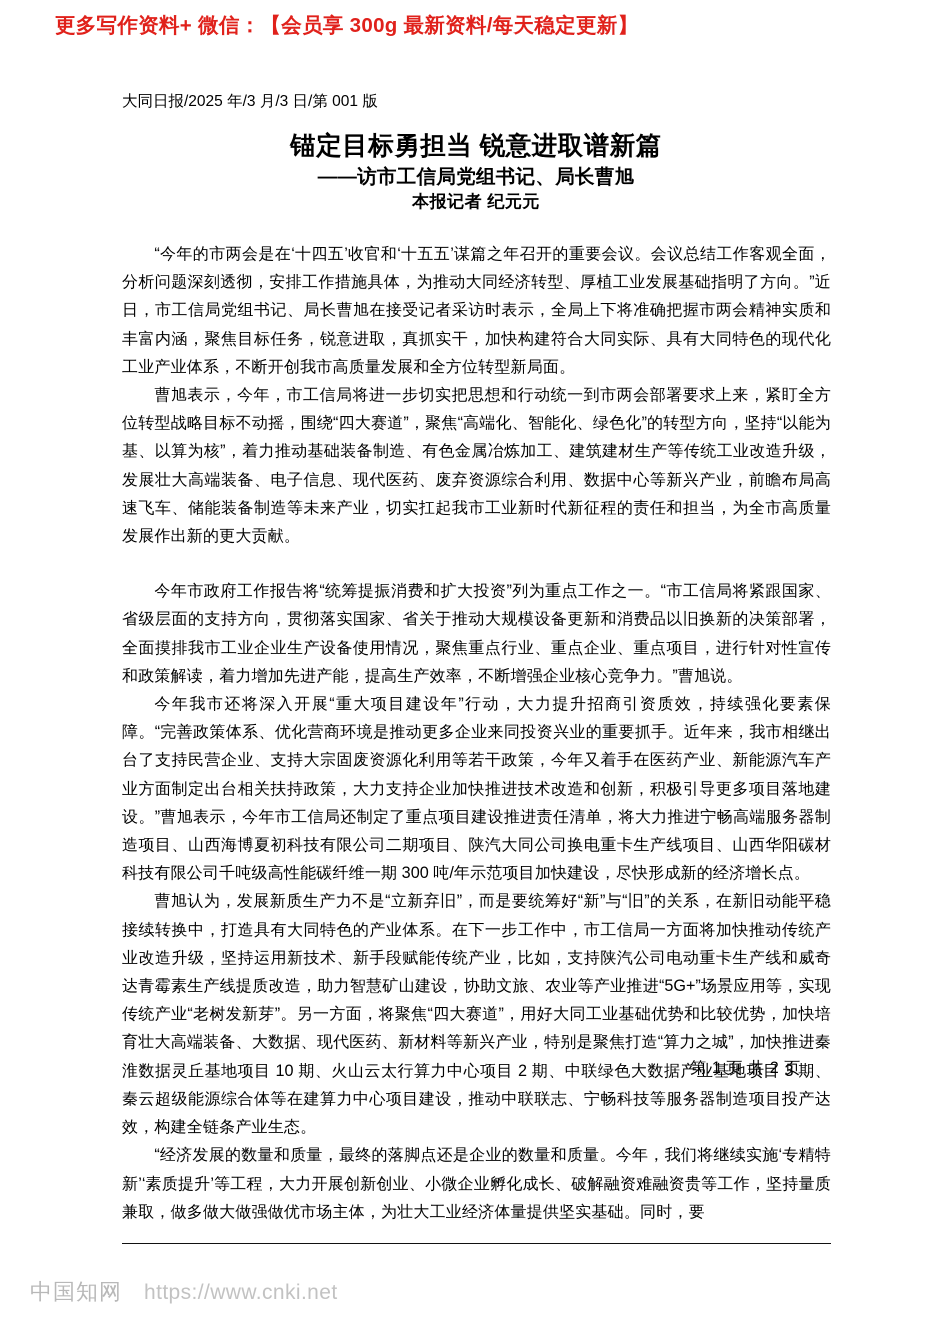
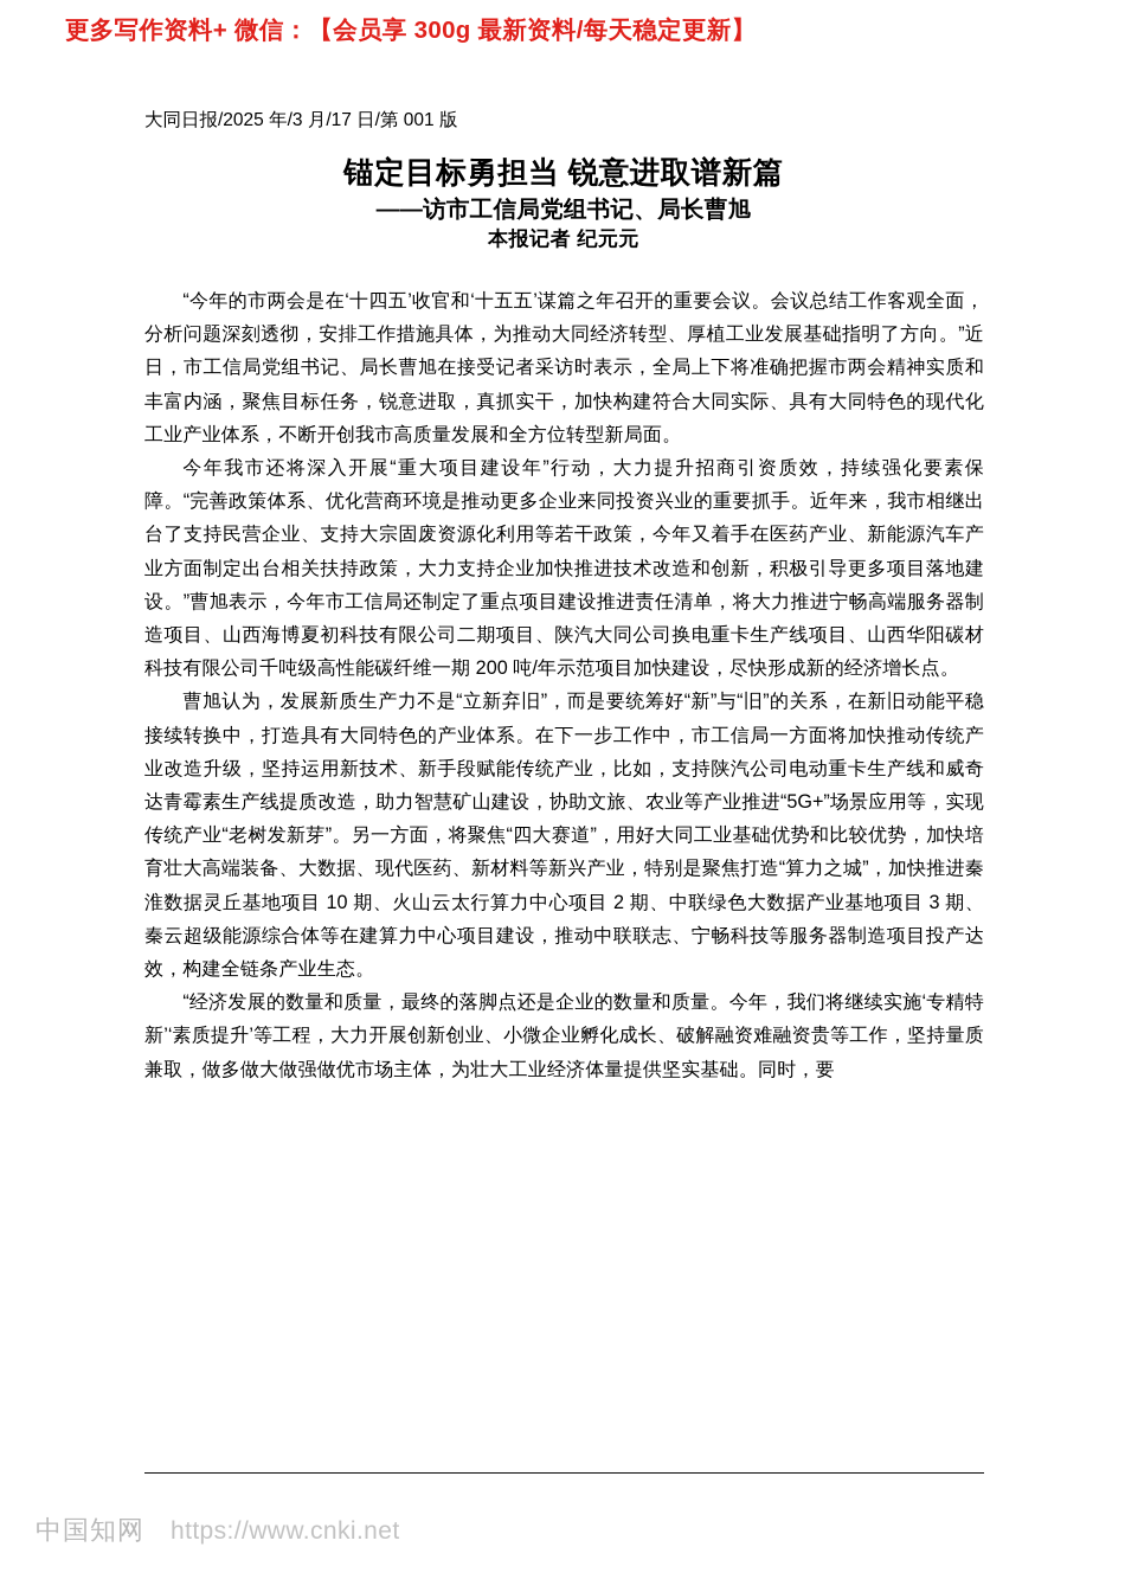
  更多写作资料+ 微信：【会员享 300g 最新资料/每天稳定更新】
- 大同日报/2025 年/3 月/3 日/第 001 版
+ 大同日报/2025 年/3 月/17 日/第 001 版
  锚定目标勇担当 锐意进取谱新篇
  ——访市工信局党组书记、局长曹旭
  本报记者 纪元元
  “今年的市两会是在‘十四五’收官和‘十五五’谋篇之年召开的重要会议。会议总结工作客观全面，分析问题深刻透彻，安排工作措施具体，为推动大同经济转型、厚植工业发展基础指明了方向。”近日，市工信局党组书记、局长曹旭在接受记者采访时表示，全局上下将准确把握市两会精神实质和丰富内涵，聚焦目标任务，锐意进取，真抓实干，加快构建符合大同实际、具有大同特色的现代化工业产业体系，不断开创我市高质量发展和全方位转型新局面。
- 曹旭表示，今年，市工信局将进一步切实把思想和行动统一到市两会部署要求上来，紧盯全方位转型战略目标不动摇，围绕“四大赛道”，聚焦“高端化、智能化、绿色化”的转型方向，坚持“以能为基、以算为核”，着力推动基础装备制造、有色金属冶炼加工、建筑建材生产等传统工业改造升级，发展壮大高端装备、电子信息、现代医药、废弃资源综合利用、数据中心等新兴产业，前瞻布局高速飞车、储能装备制造等未来产业，切实扛起我市工业新时代新征程的责任和担当，为全市高质量发展作出新的更大贡献。
- 今年市政府工作报告将“统筹提振消费和扩大投资”列为重点工作之一。“市工信局将紧跟国家、省级层面的支持方向，贯彻落实国家、省关于推动大规模设备更新和消费品以旧换新的决策部署，全面摸排我市工业企业生产设备使用情况，聚焦重点行业、重点企业、重点项目，进行针对性宣传和政策解读，着力增加先进产能，提高生产效率，不断增强企业核心竞争力。”曹旭说。
- 今年我市还将深入开展“重大项目建设年”行动，大力提升招商引资质效，持续强化要素保障。“完善政策体系、优化营商环境是推动更多企业来同投资兴业的重要抓手。近年来，我市相继出台了支持民营企业、支持大宗固废资源化利用等若干政策，今年又着手在医药产业、新能源汽车产业方面制定出台相关扶持政策，大力支持企业加快推进技术改造和创新，积极引导更多项目落地建设。”曹旭表示，今年市工信局还制定了重点项目建设推进责任清单，将大力推进宁畅高端服务器制造项目、山西海博夏初科技有限公司二期项目、陕汽大同公司换电重卡生产线项目、山西华阳碳材科技有限公司千吨级高性能碳纤维一期 300 吨/年示范项目加快建设，尽快形成新的经济增长点。
+ 今年我市还将深入开展“重大项目建设年”行动，大力提升招商引资质效，持续强化要素保障。“完善政策体系、优化营商环境是推动更多企业来同投资兴业的重要抓手。近年来，我市相继出台了支持民营企业、支持大宗固废资源化利用等若干政策，今年又着手在医药产业、新能源汽车产业方面制定出台相关扶持政策，大力支持企业加快推进技术改造和创新，积极引导更多项目落地建设。”曹旭表示，今年市工信局还制定了重点项目建设推进责任清单，将大力推进宁畅高端服务器制造项目、山西海博夏初科技有限公司二期项目、陕汽大同公司换电重卡生产线项目、山西华阳碳材科技有限公司千吨级高性能碳纤维一期 200 吨/年示范项目加快建设，尽快形成新的经济增长点。
  曹旭认为，发展新质生产力不是“立新弃旧”，而是要统筹好“新”与“旧”的关系，在新旧动能平稳接续转换中，打造具有大同特色的产业体系。在下一步工作中，市工信局一方面将加快推动传统产业改造升级，坚持运用新技术、新手段赋能传统产业，比如，支持陕汽公司电动重卡生产线和威奇达青霉素生产线提质改造，助力智慧矿山建设，协助文旅、农业等产业推进“5G+”场景应用等，实现传统产业“老树发新芽”。另一方面，将聚焦“四大赛道”，用好大同工业基础优势和比较优势，加快培育壮大高端装备、大数据、现代医药、新材料等新兴产业，特别是聚焦打造“算力之城”，加快推进秦淮数据灵丘基地项目 10 期、火山云太行算力中心项目 2 期、中联绿色大数据产业基地项目 3 期、秦云超级能源综合体等在建算力中心项目建设，推动中联联志、宁畅科技等服务器制造项目投产达效，构建全链条产业生态。
  “经济发展的数量和质量，最终的落脚点还是企业的数量和质量。今年，我们将继续实施‘专精特新’‘素质提升’等工程，大力开展创新创业、小微企业孵化成长、破解融资难融资贵等工作，坚持量质兼取，做多做大做强做优市场主体，为壮大工业经济体量提供坚实基础。同时，要
- 第 1 页 共 2 页
  中国知网
  https://www.cnki.net
